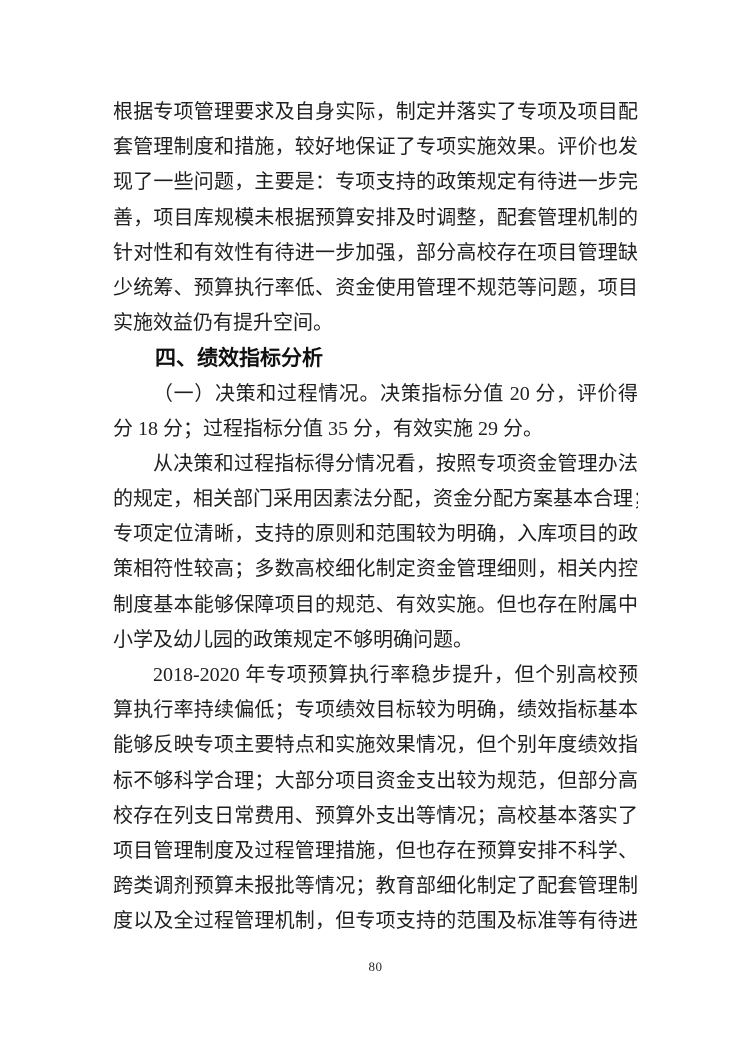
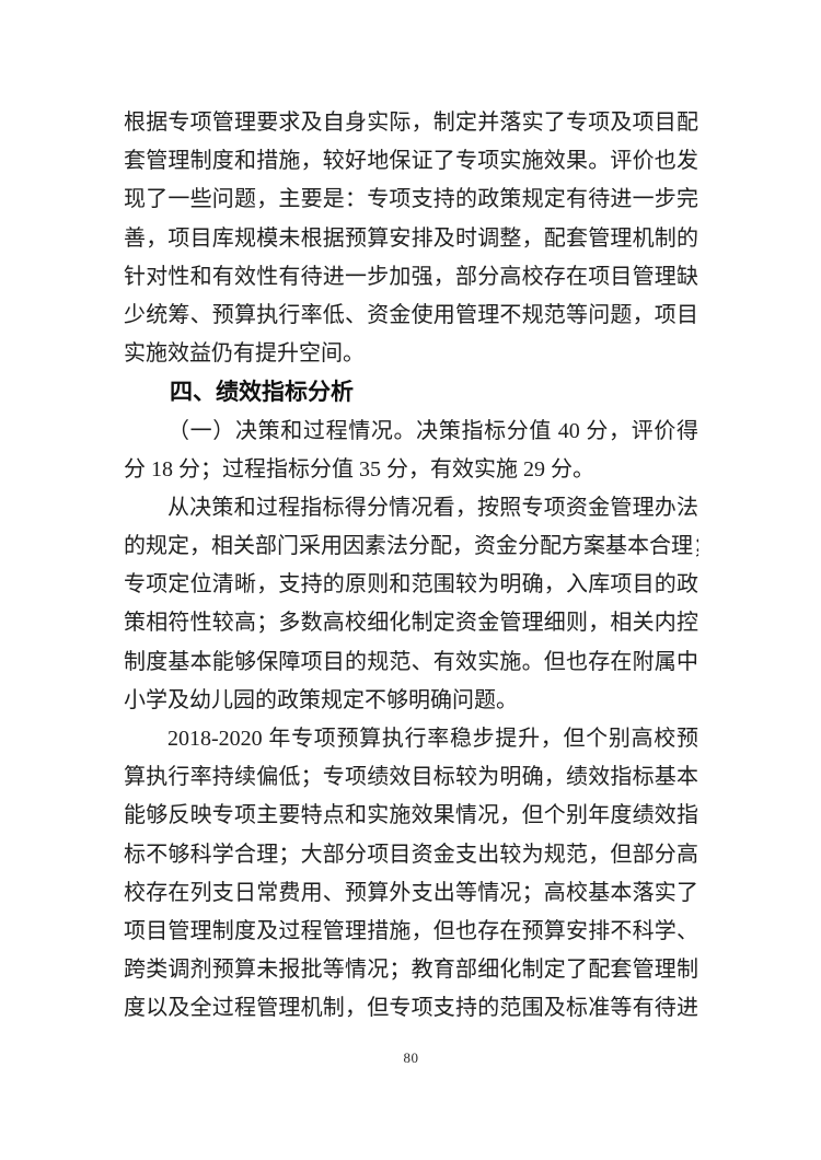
  根据专项管理要求及自身实际，制定并落实了专项及项目配
  套管理制度和措施，较好地保证了专项实施效果。评价也发
  现了一些问题，主要是：专项支持的政策规定有待进一步完
  善，项目库规模未根据预算安排及时调整，配套管理机制的
  针对性和有效性有待进一步加强，部分高校存在项目管理缺
  少统筹、预算执行率低、资金使用管理不规范等问题，项目
  实施效益仍有提升空间。
  四、绩效指标分析
- （一）决策和过程情况。决策指标分值 20 分，评价得
+ （一）决策和过程情况。决策指标分值 40 分，评价得
  分 18 分；过程指标分值 35 分，有效实施 29 分。
  从决策和过程指标得分情况看，按照专项资金管理办法
  的规定，相关部门采用因素法分配，资金分配方案基本合理
  专项定位清晰，支持的原则和范围较为明确，入库项目的政
  策相符性较高；多数高校细化制定资金管理细则，相关内控
  制度基本能够保障项目的规范、有效实施。但也存在附属中
  小学及幼儿园的政策规定不够明确问题。
  2018-2020 年专项预算执行率稳步提升，但个别高校预
  算执行率持续偏低；专项绩效目标较为明确，绩效指标基本
  能够反映专项主要特点和实施效果情况，但个别年度绩效指
  标不够科学合理；大部分项目资金支出较为规范，但部分高
  校存在列支日常费用、预算外支出等情况；高校基本落实了
  项目管理制度及过程管理措施，但也存在预算安排不科学、
  跨类调剂预算未报批等情况；教育部细化制定了配套管理制
  度以及全过程管理机制，但专项支持的范围及标准等有待进
  80
